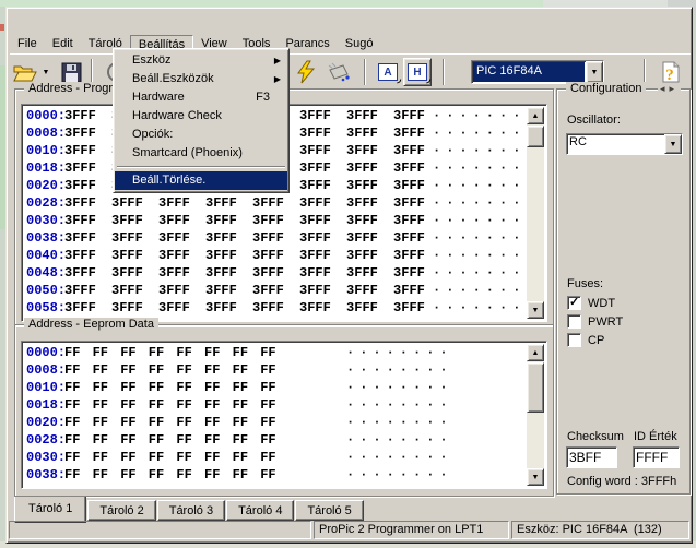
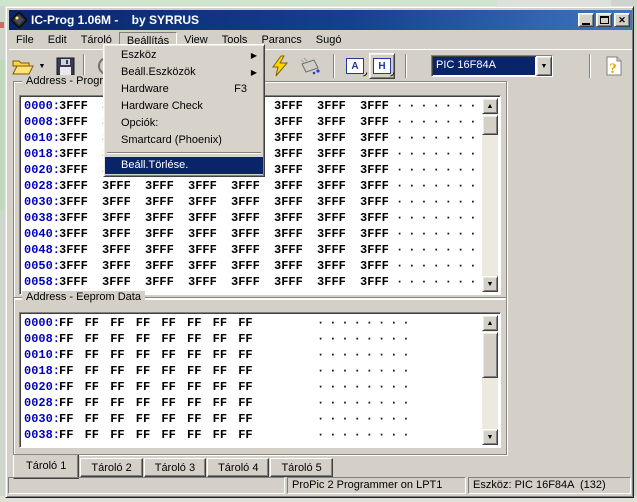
+ IC-Prog 1.06M - by SYRRUS
+ ✕
  File
  Edit
  Tároló
  Beállítás
  View
  Tools
  Parancs
  Sugó
  A
  ◞
  H
  ◞
  PIC 16F84A
  ?
  ·······
  ·······
  ·······
  ·······
  ·······
  0028:3FFF 3FFF 3FFF 3FFF 3FFF 3FFF 3FFF 3FFF
  ·······
  0030:3FFF 3FFF 3FFF 3FFF 3FFF 3FFF 3FFF 3FFF
  ·······
  0038:3FFF 3FFF 3FFF 3FFF 3FFF 3FFF 3FFF 3FFF
  ·······
  0040:3FFF 3FFF 3FFF 3FFF 3FFF 3FFF 3FFF 3FFF
  ·······
  0048:3FFF 3FFF 3FFF 3FFF 3FFF 3FFF 3FFF 3FFF
  ·······
  0050:3FFF 3FFF 3FFF 3FFF 3FFF 3FFF 3FFF 3FFF
  ·······
  0058:3FFF 3FFF 3FFF 3FFF 3FFF 3FFF 3FFF 3FFF
  ·······
- Configuration
- ◂▸
- Oscillator:
- RC
- Fuses:
- ✓
- WDT
- PWRT
- CP
- Checksum
- ID Érték
- 3BFF
- FFFF
- Config word : 3FFFh
  Address - Eeprom Data
  0000:FF FF FF FF FF FF FF FF
  ········
  0008:FF FF FF FF FF FF FF FF
  ········
  0010:FF FF FF FF FF FF FF FF
  ········
  0018:FF FF FF FF FF FF FF FF
  ········
  0020:FF FF FF FF FF FF FF FF
  ········
  0028:FF FF FF FF FF FF FF FF
  ········
  0030:FF FF FF FF FF FF FF FF
  ········
  0038:FF FF FF FF FF FF FF FF
  ········
  Tároló 1
  Tároló 2
  Tároló 3
  Tároló 4
  Tároló 5
  ProPic 2 Programmer on LPT1
  Eszköz: PIC 16F84A (132)
  Eszköz
  ▶
  Beáll.Eszközök
  ▶
  Hardware
  F3
  Hardware Check
  Opciók:
  Smartcard (Phoenix)
  Beáll.Törlése.
